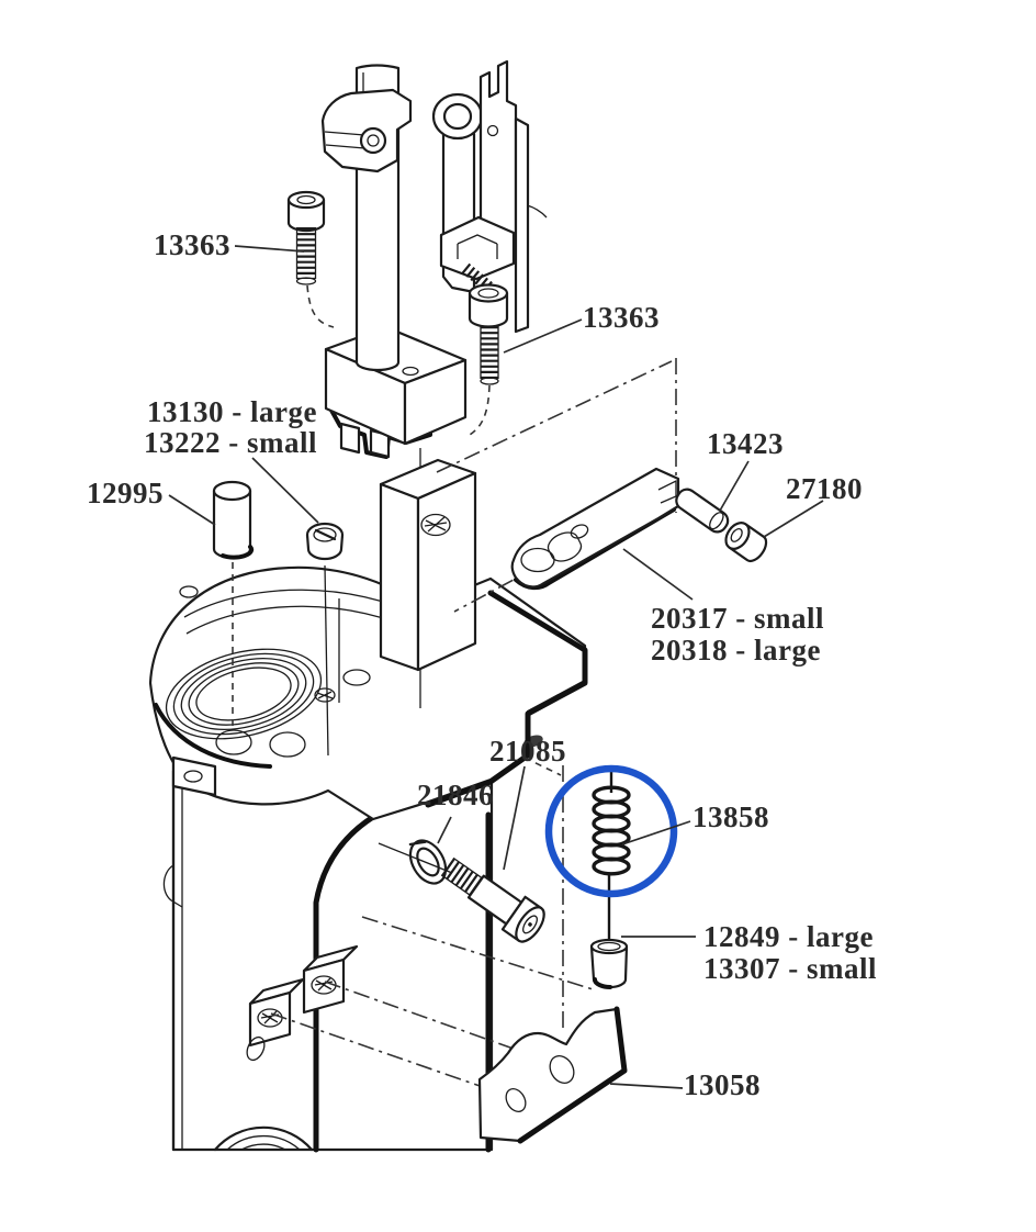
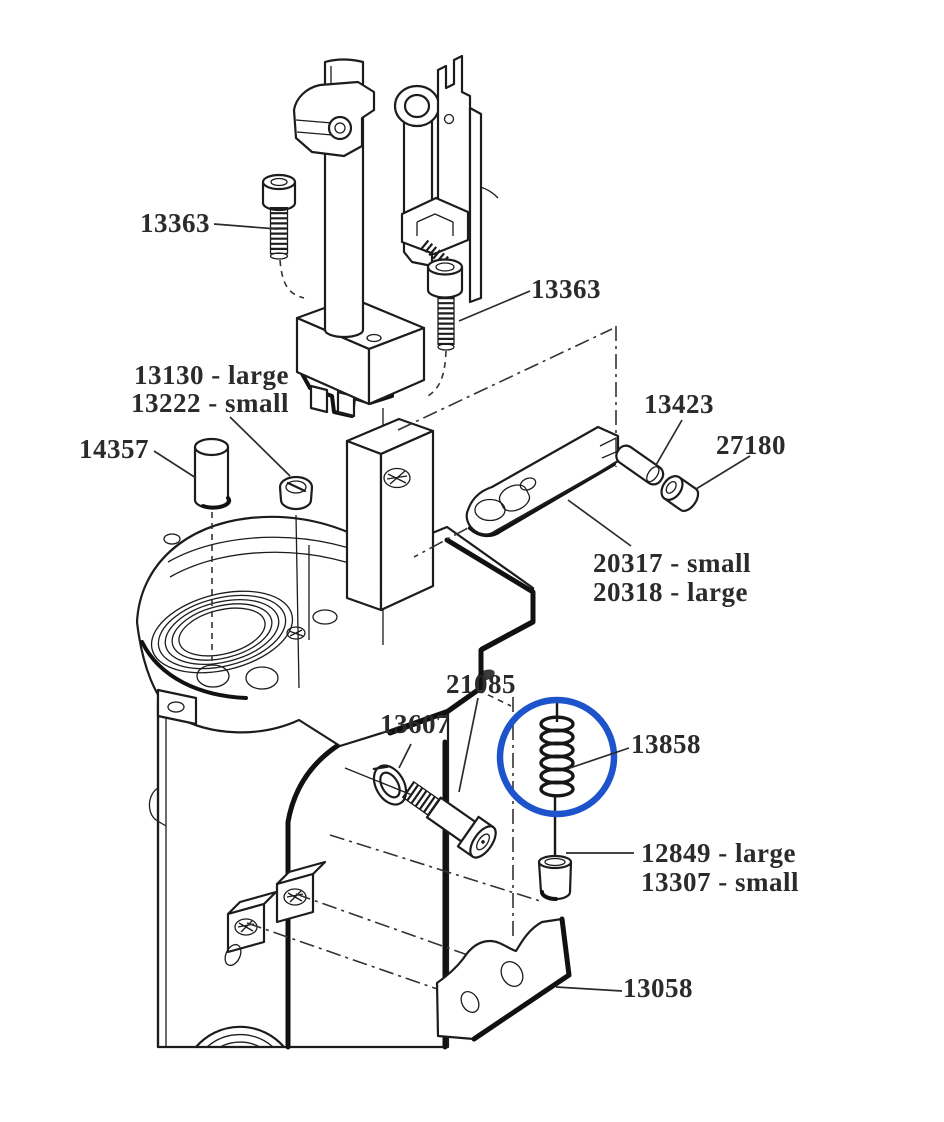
  13363
  13363
  13130 - large
  13222 - small
- 12995
+ 14357
  13423
  27180
  20317 - small
  20318 - large
  21085
- 21846
+ 13607
  13858
  12849 - large
  13307 - small
  13058
